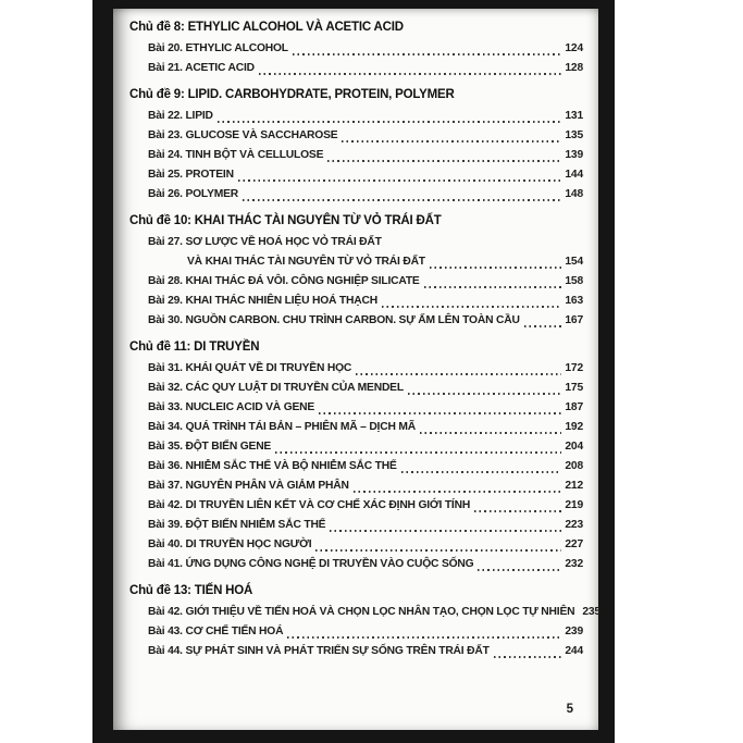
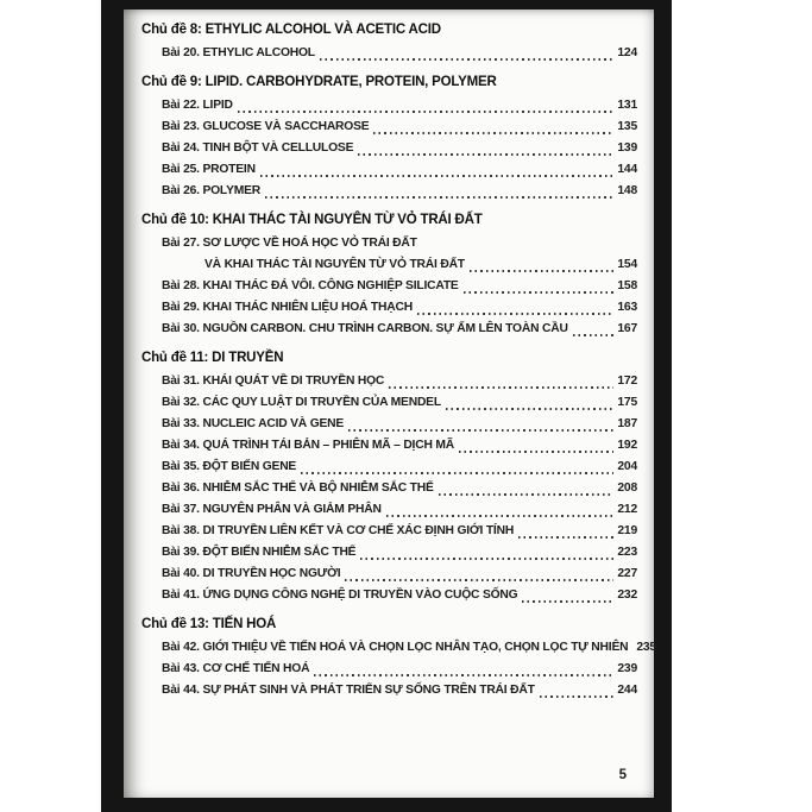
  Chủ đề 8: ETHYLIC ALCOHOL VÀ ACETIC ACID
  Bài 20. ETHYLIC ALCOHOL
  124
- Bài 21. ACETIC ACID
- 128
  Chủ đề 9: LIPID. CARBOHYDRATE, PROTEIN, POLYMER
  Bài 22. LIPID
  131
  Bài 23. GLUCOSE VÀ SACCHAROSE
  135
  Bài 24. TINH BỘT VÀ CELLULOSE
  139
  Bài 25. PROTEIN
  144
  Bài 26. POLYMER
  148
  Chủ đề 10: KHAI THÁC TÀI NGUYÊN TỪ VỎ TRÁI ĐẤT
  Bài 27. SƠ LƯỢC VỀ HOÁ HỌC VỎ TRÁI ĐẤT
  VÀ KHAI THÁC TÀI NGUYÊN TỪ VỎ TRÁI ĐẤT
  154
  Bài 28. KHAI THÁC ĐÁ VÔI. CÔNG NGHIỆP SILICATE
  158
  Bài 29. KHAI THÁC NHIÊN LIỆU HOÁ THẠCH
  163
  Bài 30. NGUỒN CARBON. CHU TRÌNH CARBON. SỰ ẤM LÊN TOÀN CẦU
  167
  Chủ đề 11: DI TRUYỀN
  Bài 31. KHÁI QUÁT VỀ DI TRUYỀN HỌC
  172
  Bài 32. CÁC QUY LUẬT DI TRUYỀN CỦA MENDEL
  175
  Bài 33. NUCLEIC ACID VÀ GENE
  187
  Bài 34. QUÁ TRÌNH TÁI BẢN – PHIÊN MÃ – DỊCH MÃ
  192
  Bài 35. ĐỘT BIẾN GENE
  204
  Bài 36. NHIỄM SẮC THỂ VÀ BỘ NHIỄM SẮC THỂ
  208
  Bài 37. NGUYÊN PHÂN VÀ GIẢM PHÂN
  212
- Bài 42. DI TRUYỀN LIÊN KẾT VÀ CƠ CHẾ XÁC ĐỊNH GIỚI TÍNH
+ Bài 38. DI TRUYỀN LIÊN KẾT VÀ CƠ CHẾ XÁC ĐỊNH GIỚI TÍNH
  219
  Bài 39. ĐỘT BIẾN NHIỄM SẮC THỂ
  223
  Bài 40. DI TRUYỀN HỌC NGƯỜI
  227
  Bài 41. ỨNG DỤNG CÔNG NGHỆ DI TRUYỀN VÀO CUỘC SỐNG
  232
  Chủ đề 13: TIẾN HOÁ
  Bài 42. GIỚI THIỆU VỀ TIẾN HOÁ VÀ CHỌN LỌC NHÂN TẠO, CHỌN LỌC TỰ NHIÊN
  235
  Bài 43. CƠ CHẾ TIẾN HOÁ
  239
  Bài 44. SỰ PHÁT SINH VÀ PHÁT TRIỂN SỰ SỐNG TRÊN TRÁI ĐẤT
  244
  5
